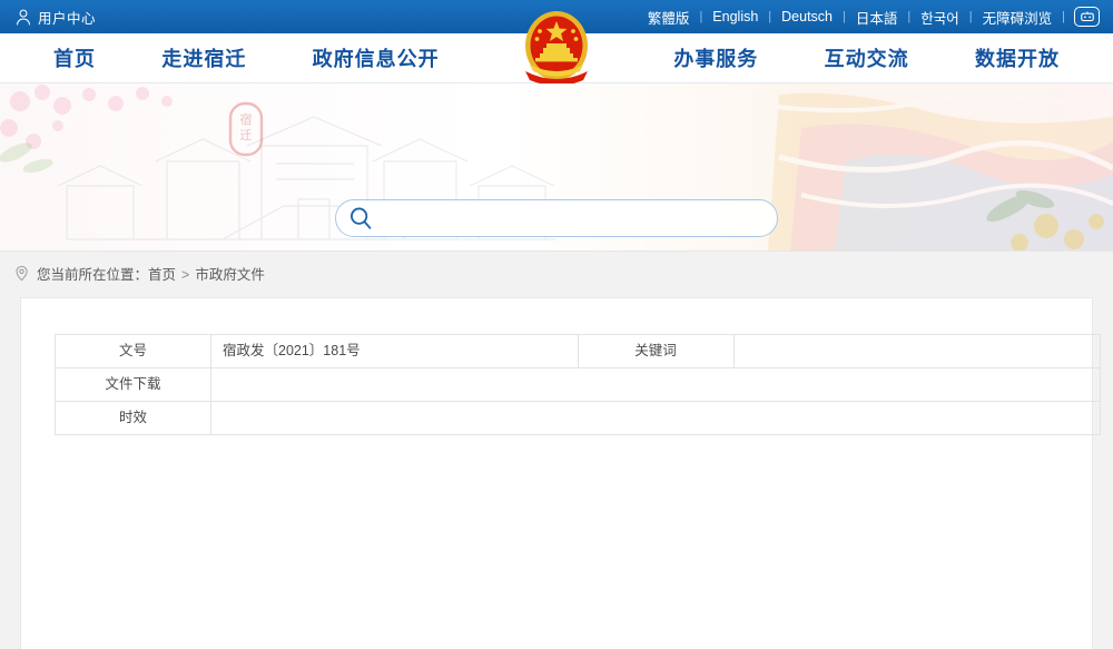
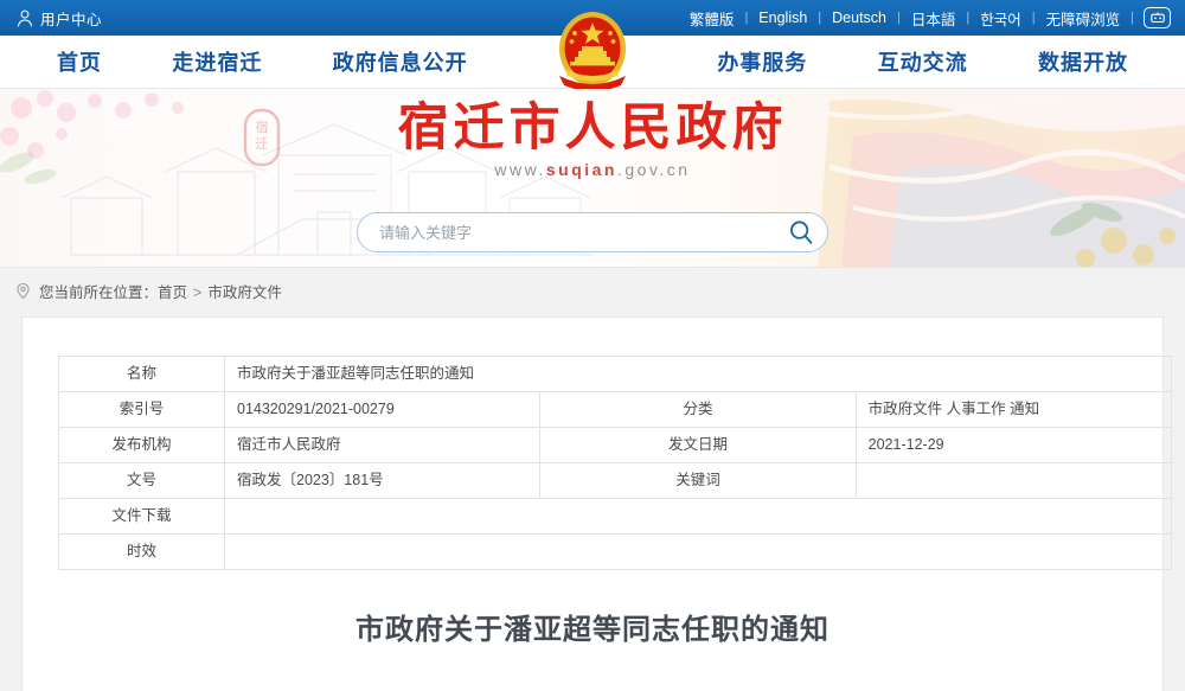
  用户中心
  繁體版
  |
  English
  |
  Deutsch
  |
  日本語
  |
  한국어
  |
  无障碍浏览
  |
  首页
  走进宿迁
  政府信息公开
  办事服务
  互动交流
  数据开放
  宿
  迁
+ 宿迁市人民政府
+ www.suqian.gov.cn
+ 请输入关键字
  您当前所在位置：首页 > 市政府文件
+ 名称	市政府关于潘亚超等同志任职的通知
+ 索引号	014320291/2021-00279	分类	市政府文件 人事工作 通知
+ 发布机构	宿迁市人民政府	发文日期	2021-12-29
- 文号	宿政发〔2021〕181号	关键词
+ 文号	宿政发〔2023〕181号	关键词
  文件下载
  时效
+ 市政府关于潘亚超等同志任职的通知
